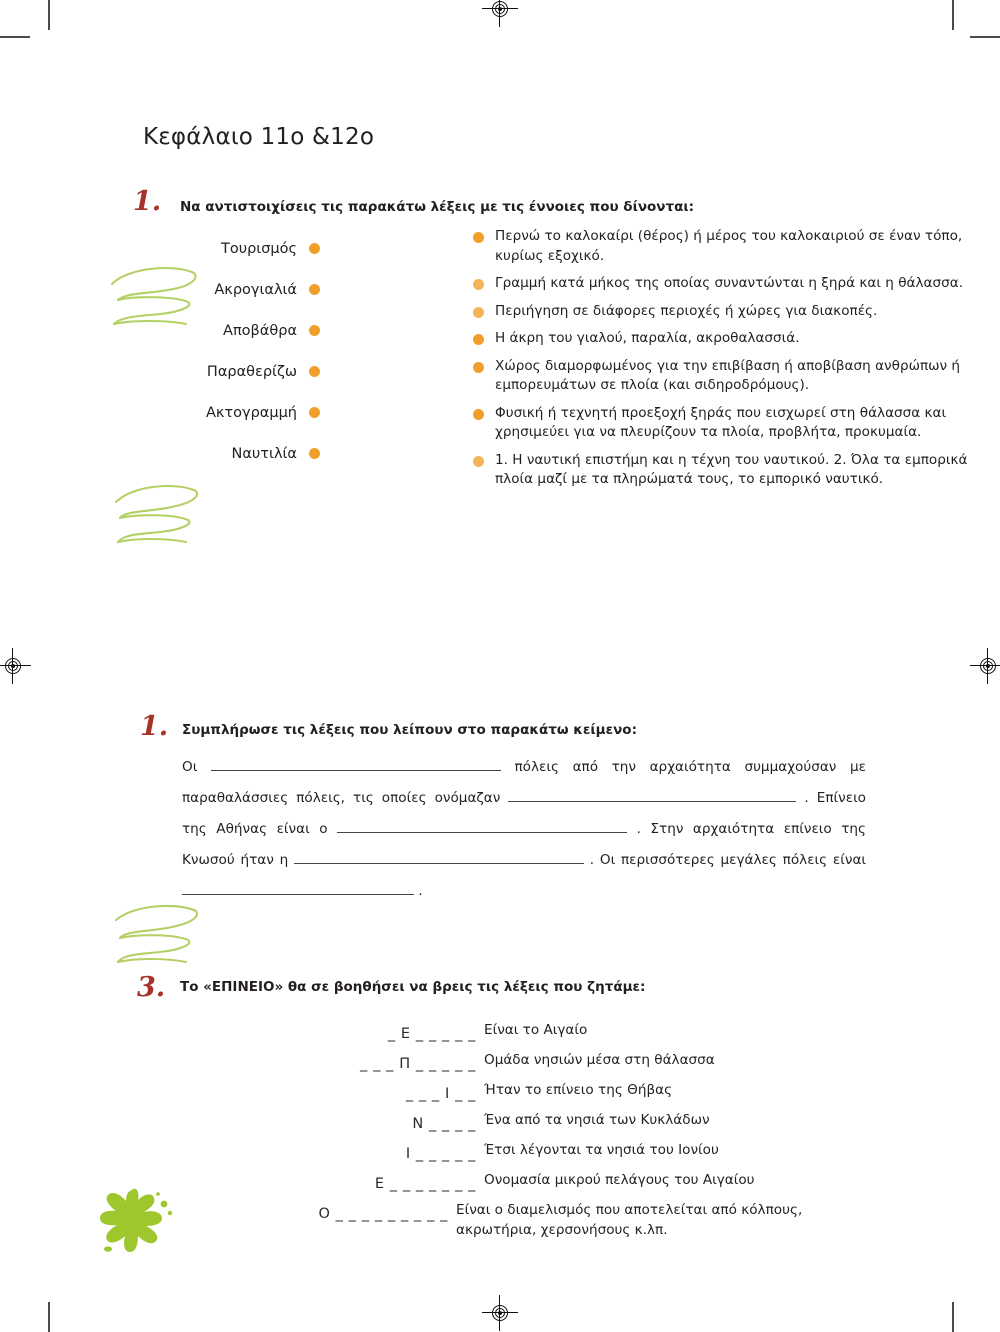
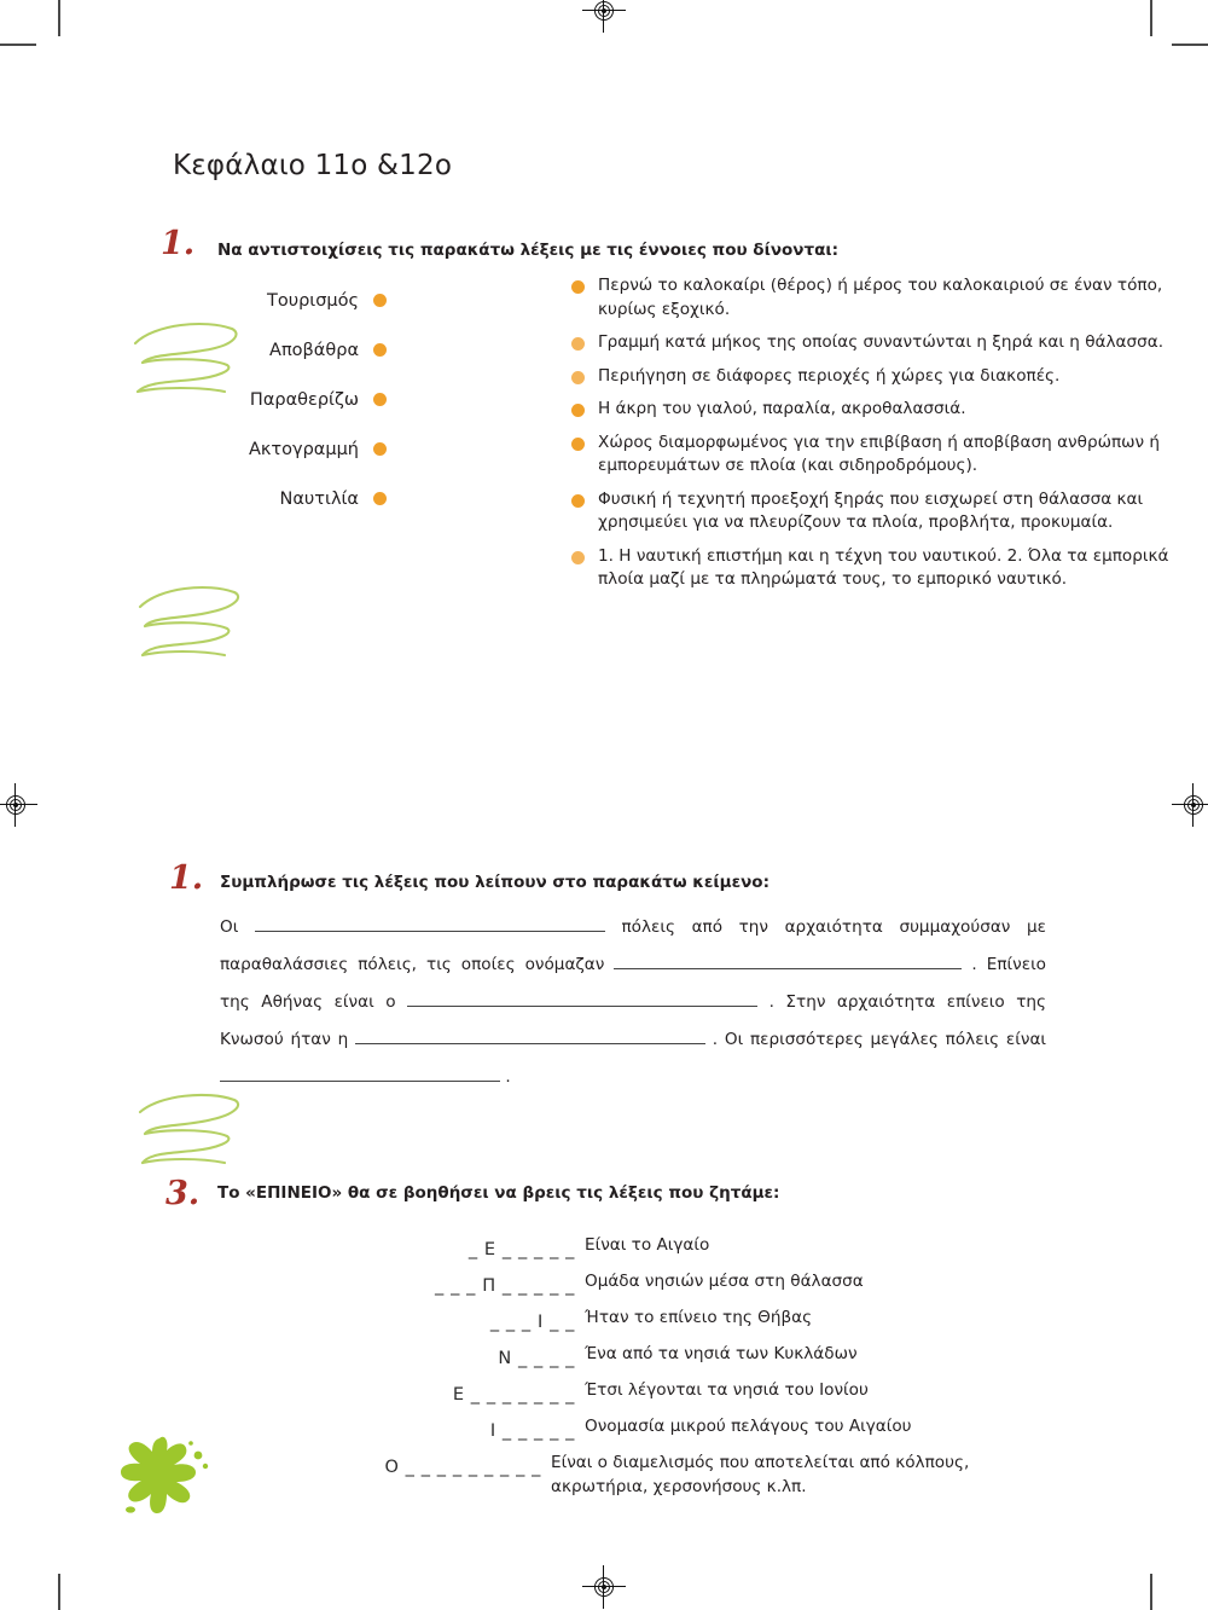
  Κεφάλαιο 11ο &12ο
  1.
  Να αντιστοιχίσεις τις παρακάτω λέξεις με τις έννοιες που δίνονται:
  Τουρισμός
- Ακρογιαλιά
  Αποβάθρα
  Παραθερίζω
  Ακτογραμμή
  Ναυτιλία
  Περνώ το καλοκαίρι (θέρος) ή μέρος του καλοκαιριού σε έναν τόπο, κυρίως εξοχικό.
  Γραμμή κατά μήκος της οποίας συναντώνται η ξηρά και η θάλασσα.
  Περιήγηση σε διάφορες περιοχές ή χώρες για διακοπές.
  Η άκρη του γιαλού, παραλία, ακροθαλασσιά.
  Χώρος διαμορφωμένος για την επιβίβαση ή αποβίβαση ανθρώπων ή εμπορευμάτων σε πλοία (και σιδηροδρόμους).
  Φυσική ή τεχνητή προεξοχή ξηράς που εισχωρεί στη θάλασσα και χρησιμεύει για να πλευρίζουν τα πλοία, προβλήτα, προκυμαία.
  1. Η ναυτική επιστήμη και η τέχνη του ναυτικού. 2. Όλα τα εμπορικά πλοία μαζί με τα πληρώματά τους, το εμπορικό ναυτικό.
  1.
  Συμπλήρωσε τις λέξεις που λείπουν στο παρακάτω κείμενο:
  Οι πόλεις από την αρχαιότητα συμμαχούσαν με παραθαλάσσιες πόλεις, τις οποίες ονόμαζαν . Επίνειο της Αθήνας είναι ο . Στην αρχαιότητα επίνειο της Κνωσού ήταν η . Οι περισσότερες μεγάλες πόλεις είναι .
  3.
  Το «ΕΠΙΝΕΙΟ» θα σε βοηθήσει να βρεις τις λέξεις που ζητάμε:
  _ Ε _ _ _ _ _
  Είναι το Αιγαίο
  _ _ _ Π _ _ _ _ _
  Ομάδα νησιών μέσα στη θάλασσα
  _ _ _ Ι _ _
  Ήταν το επίνειο της Θήβας
  Ν _ _ _ _
  Ένα από τα νησιά των Κυκλάδων
- Ι _ _ _ _ _
+ Ε _ _ _ _ _ _ _
  Έτσι λέγονται τα νησιά του Ιονίου
- Ε _ _ _ _ _ _ _
+ Ι _ _ _ _ _
  Ονομασία μικρού πελάγους του Αιγαίου
  Ο _ _ _ _ _ _ _ _ _
  Είναι ο διαμελισμός που αποτελείται από κόλπους, ακρωτήρια, χερσονήσους κ.λπ.
